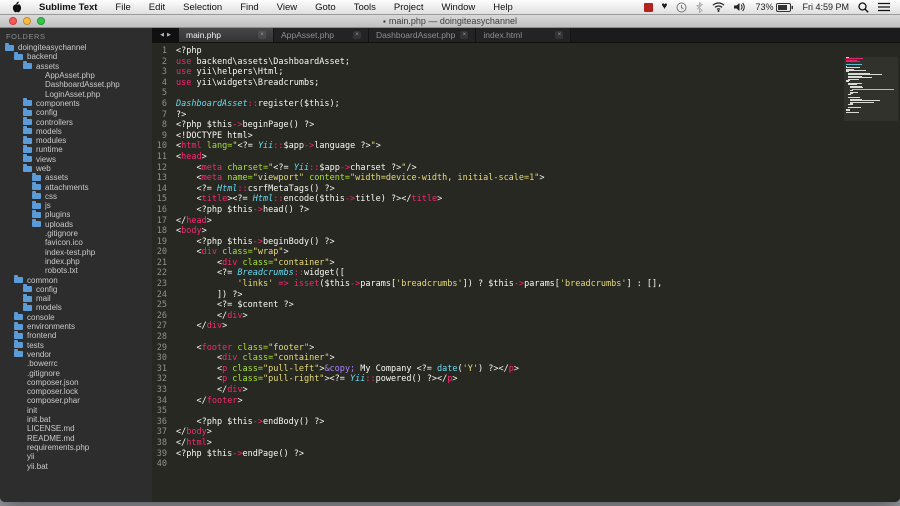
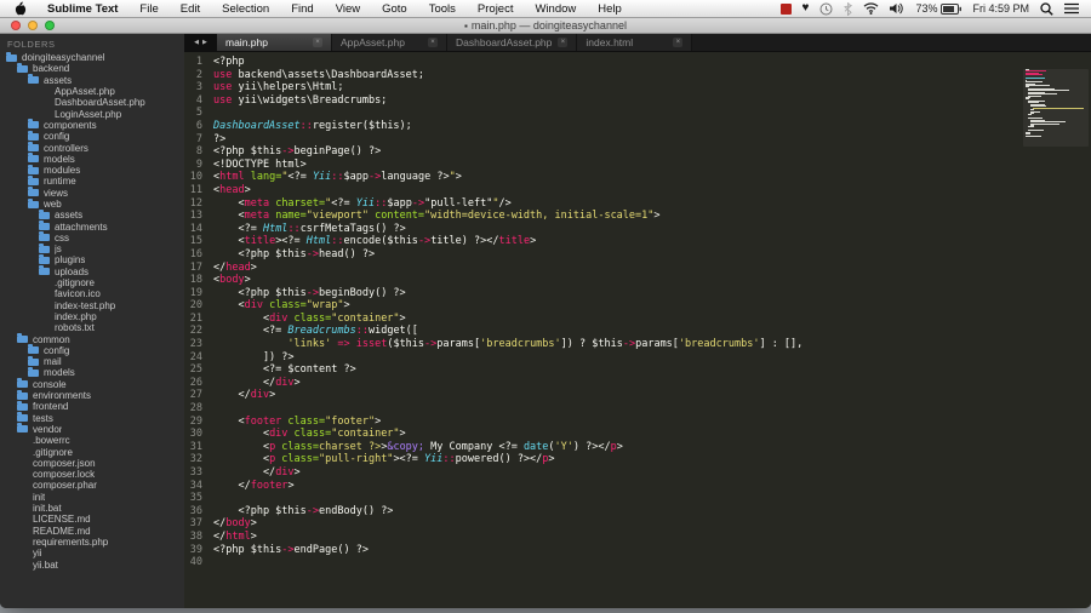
  Sublime Text
  File
  Edit
  Selection
  Find
  View
  Goto
  Tools
  Project
  Window
  Help
  ♥
  73%
  Fri 4:59 PM
  ▪ main.php — doingiteasychannel
  FOLDERS
  doingiteasychannel
  backend
  assets
  AppAsset.php
  DashboardAsset.php
  LoginAsset.php
  components
  config
  controllers
  models
  modules
  runtime
  views
  web
  assets
  attachments
  css
  js
  plugins
  uploads
  .gitignore
  favicon.ico
  index-test.php
  index.php
  robots.txt
  common
  config
  mail
  models
  console
  environments
  frontend
  tests
  vendor
  .bowerrc
  .gitignore
  composer.json
  composer.lock
  composer.phar
  init
  init.bat
  LICENSE.md
  README.md
  requirements.php
  yii
  yii.bat
  main.php
  AppAsset.php
  DashboardAsset.php
  index.html
  1
  <?php
  2
  use backend\assets\DashboardAsset;
  3
  use yii\helpers\Html;
  4
  use yii\widgets\Breadcrumbs;
  5
  6
  DashboardAsset::register($this);
  7
  ?>
  8
  <?php $this->beginPage() ?>
  9
  <!DOCTYPE html>
  10
  <html lang="<?= Yii::$app->language ?>">
  11
  <head>
  12
- <meta charset="<?= Yii::$app->charset ?>"/>
+ <meta charset="<?= Yii::$app->"pull-left""/>
  13
  <meta name="viewport" content="width=device-width, initial-scale=1">
  14
  <?= Html::csrfMetaTags() ?>
  15
  <title><?= Html::encode($this->title) ?></title>
  16
  <?php $this->head() ?>
  17
  </head>
  18
  <body>
  19
  <?php $this->beginBody() ?>
  20
  <div class="wrap">
  21
  <div class="container">
  22
  <?= Breadcrumbs::widget([
  23
  'links' => isset($this->params['breadcrumbs']) ? $this->params['breadcrumbs'] : [],
  24
  ]) ?>
  25
  <?= $content ?>
  26
  </div>
  27
  </div>
  28
  29
  <footer class="footer">
  30
  <div class="container">
  31
- <p class="pull-left">&copy; My Company <?= date('Y') ?></p>
+ <p class=charset ?>>&copy; My Company <?= date('Y') ?></p>
  32
  <p class="pull-right"><?= Yii::powered() ?></p>
  33
  </div>
  34
  </footer>
  35
  36
  <?php $this->endBody() ?>
  37
  </body>
  38
  </html>
  39
  <?php $this->endPage() ?>
  40
